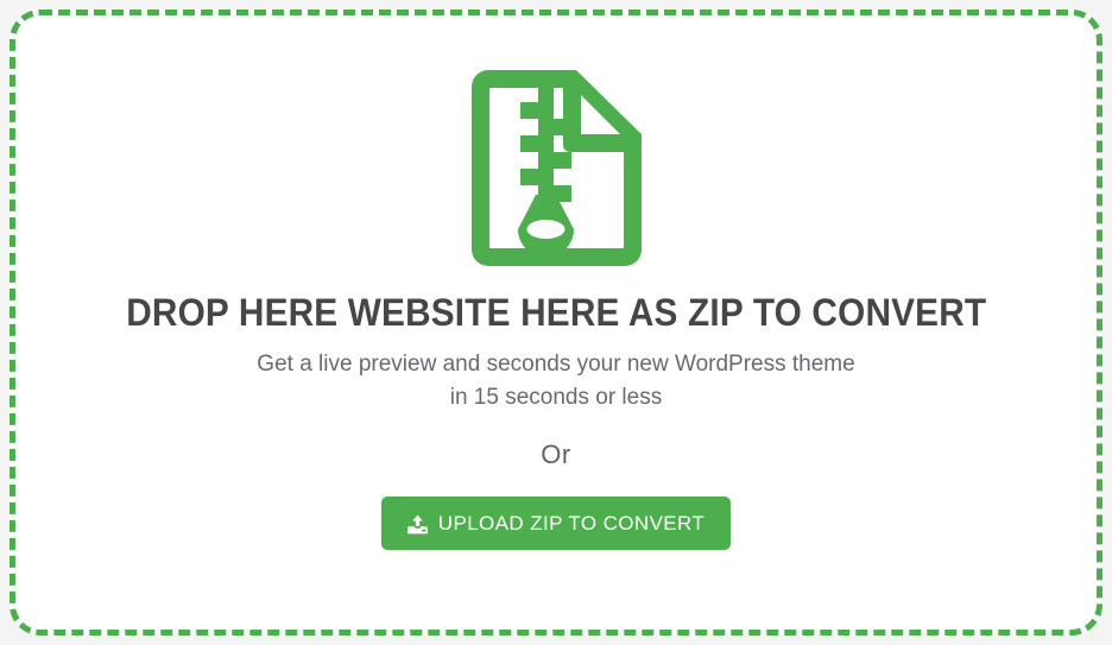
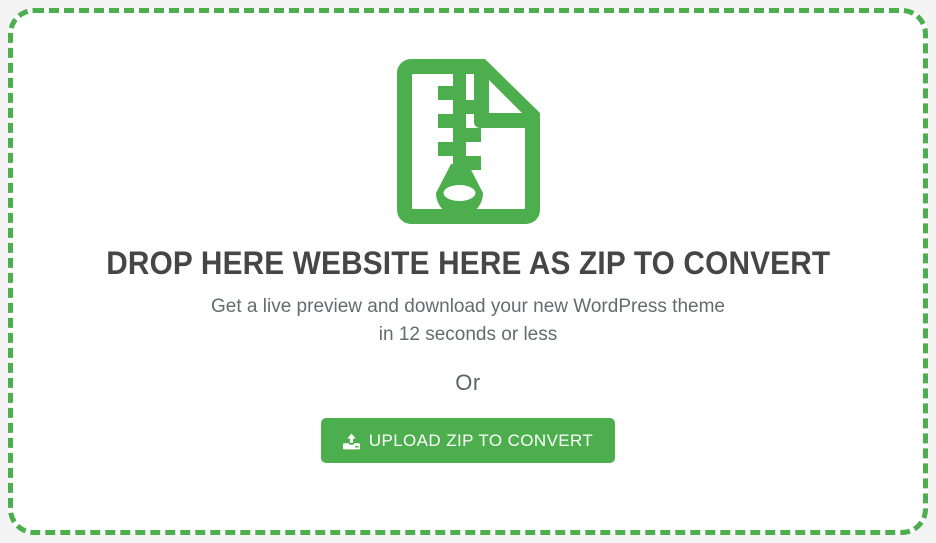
  DROP HERE WEBSITE HERE AS ZIP TO CONVERT
- Get a live preview and seconds your new WordPress theme
+ Get a live preview and download your new WordPress theme
- in 15 seconds or less
+ in 12 seconds or less
  Or
  UPLOAD ZIP TO CONVERT
